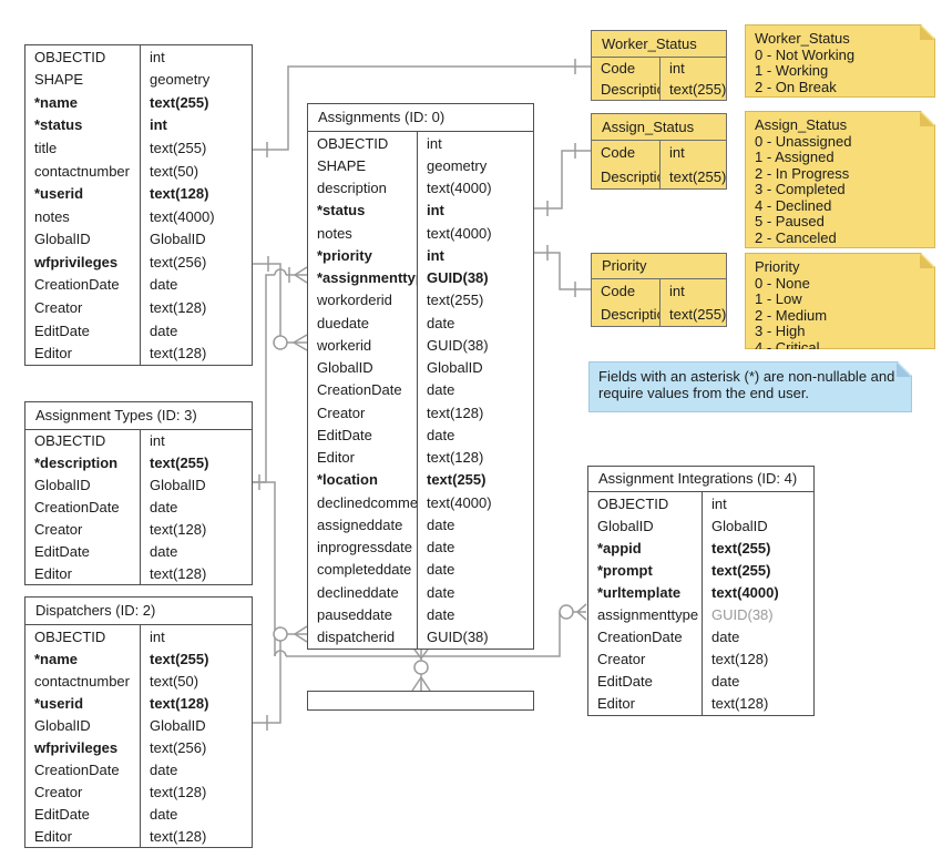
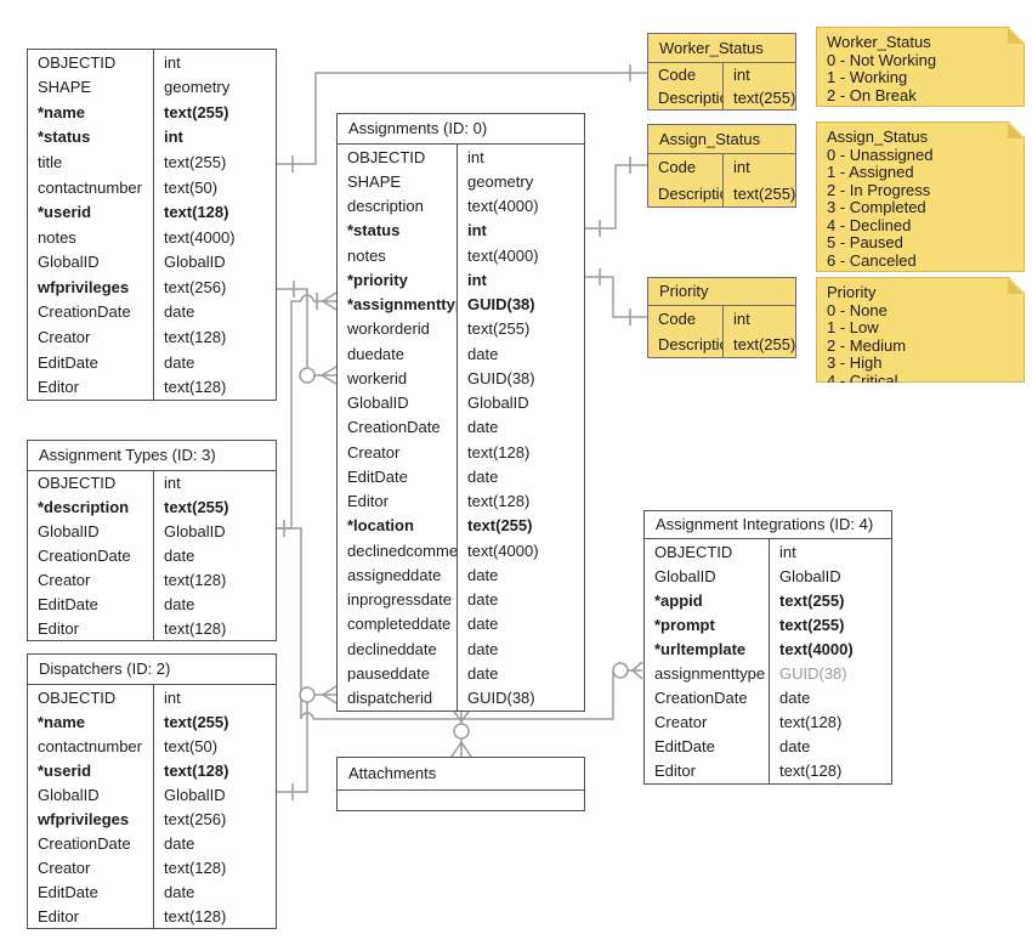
  OBJECTID
  int
  SHAPE
  geometry
  *name
  text(255)
  *status
  int
  title
  text(255)
  contactnumber
  text(50)
  *userid
  text(128)
  notes
  text(4000)
  GlobalID
  GlobalID
  wfprivileges
  text(256)
  CreationDate
  date
  Creator
  text(128)
  EditDate
  date
  Editor
  text(128)
  Assignment Types (ID: 3)
  OBJECTID
  int
  *description
  text(255)
  GlobalID
  GlobalID
  CreationDate
  date
  Creator
  text(128)
  EditDate
  date
  Editor
  text(128)
  Dispatchers (ID: 2)
  OBJECTID
  int
  *name
  text(255)
  contactnumber
  text(50)
  *userid
  text(128)
  GlobalID
  GlobalID
  wfprivileges
  text(256)
  CreationDate
  date
  Creator
  text(128)
  EditDate
  date
  Editor
  text(128)
  Assignments (ID: 0)
  OBJECTID
  int
  SHAPE
  geometry
  description
  text(4000)
  *status
  int
  notes
  text(4000)
  *priority
  int
  *assignmentty
  GUID(38)
  workorderid
  text(255)
  duedate
  date
  workerid
  GUID(38)
  GlobalID
  GlobalID
  CreationDate
  date
  Creator
  text(128)
  EditDate
  date
  Editor
  text(128)
  *location
  text(255)
  declinedcomme
  text(4000)
  assigneddate
  date
  inprogressdate
  date
  completeddate
  date
  declineddate
  date
  pauseddate
  date
  dispatcherid
  GUID(38)
  Assignment Integrations (ID: 4)
  OBJECTID
  int
  GlobalID
  GlobalID
  *appid
  text(255)
  *prompt
  text(255)
  *urltemplate
  text(4000)
  assignmenttype
  GUID(38)
  CreationDate
  date
  Creator
  text(128)
  EditDate
  date
  Editor
  text(128)
+ Attachments
  Worker_Status
  Code
  int
  Descripti
  text(255)
  Assign_Status
  Code
  int
  Descripti
  text(255)
  Priority
  Code
  int
  Descripti
  text(255)
  Worker_Status
  0 - Not Working
  1 - Working
  2 - On Break
  Assign_Status
  0 - Unassigned
  1 - Assigned
  2 - In Progress
  3 - Completed
  4 - Declined
  5 - Paused
- 2 - Canceled
+ 6 - Canceled
  Priority
  0 - None
  1 - Low
  2 - Medium
  3 - High
  4 - Critical
- Fields with an asterisk (*) are non-nullable and require values from the end user.
